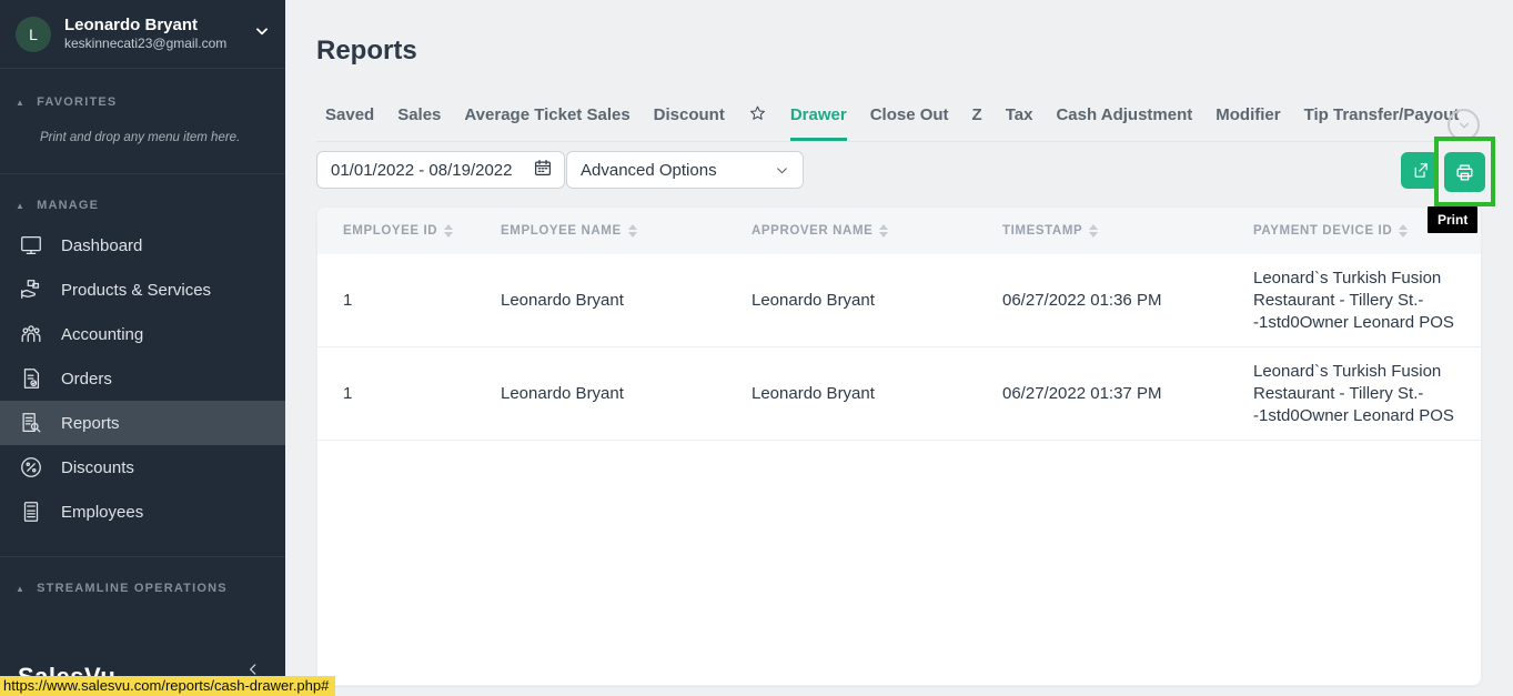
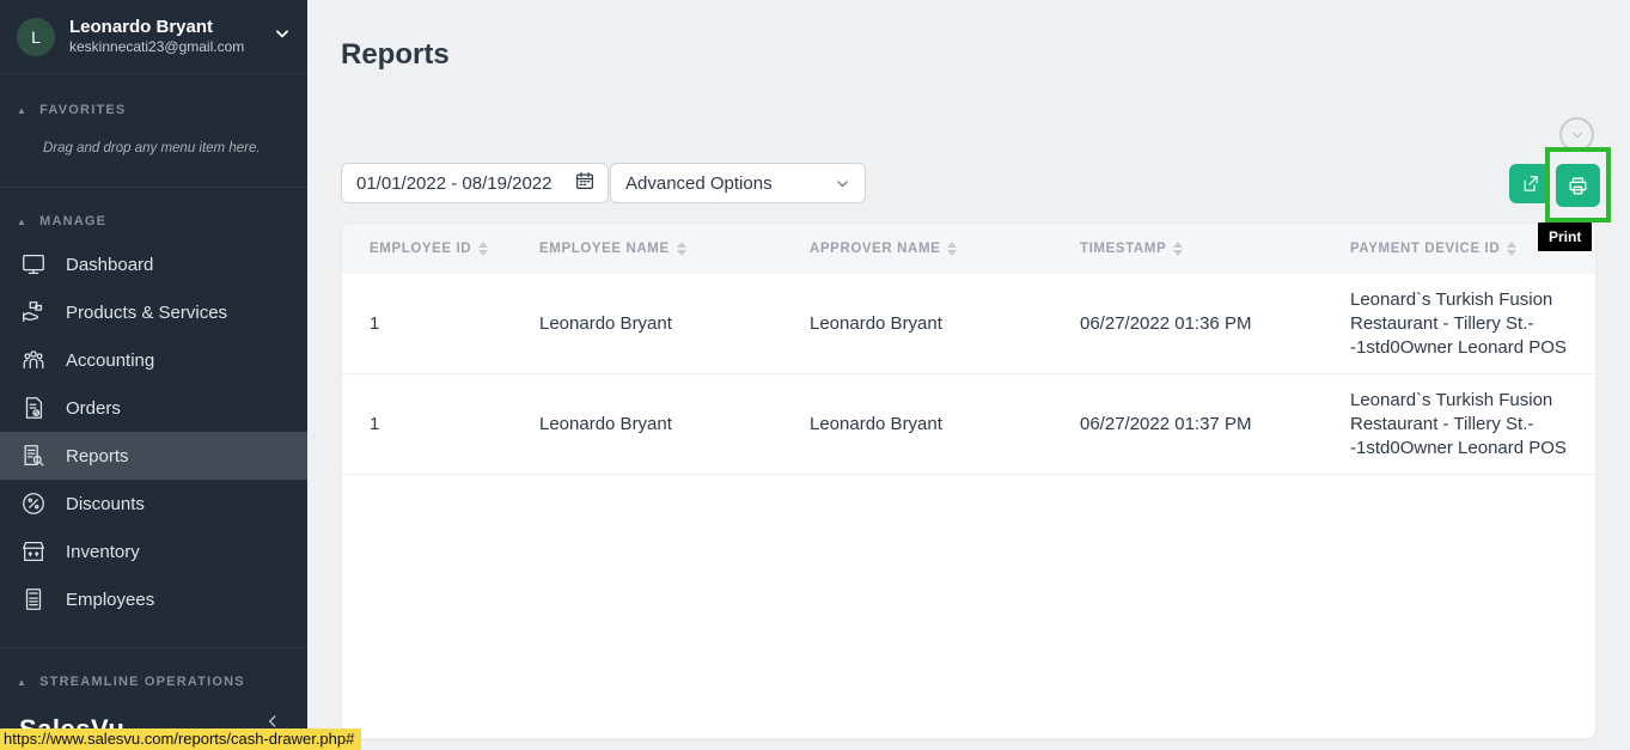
  L
  Leonardo Bryant
  keskinnecati23@gmail.com
  ▲
  FAVORITES
- Print and drop any menu item here.
+ Drag and drop any menu item here.
  ▲
  MANAGE
  Dashboard
  Products & Services
  Accounting
  Orders
  Reports
  Discounts
+ Inventory
  Employees
  ▲
  STREAMLINE OPERATIONS
  https://www.salesvu.com/reports/cash-drawer.php#
  Reports
- Saved
- Sales
- Average Ticket Sales
- Discount
- Drawer
- Close Out
- Z
- Tax
- Cash Adjustment
- Modifier
- Tip Transfer/Payout
  01/01/2022 - 08/19/2022
  Advanced Options
  Print
  EMPLOYEE ID
  EMPLOYEE NAME
  APPROVER NAME
  TIMESTAMP
  PAYMENT DEVICE ID
  1
  Leonardo Bryant
  Leonardo Bryant
  06/27/2022 01:36 PM
  Leonard`s Turkish Fusion Restaurant - Tillery St.- -1std0Owner Leonard POS
  1
  Leonardo Bryant
  Leonardo Bryant
  06/27/2022 01:37 PM
  Leonard`s Turkish Fusion Restaurant - Tillery St.- -1std0Owner Leonard POS
